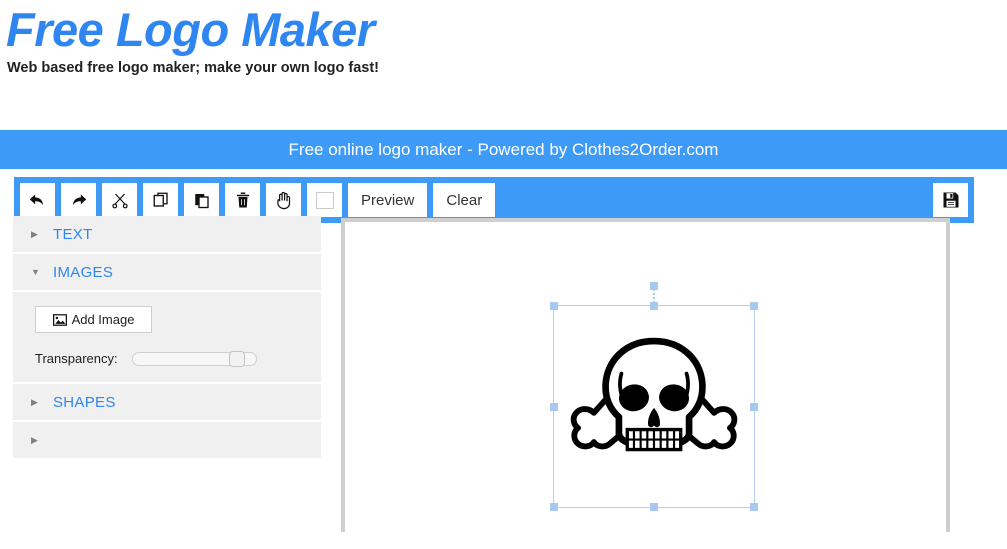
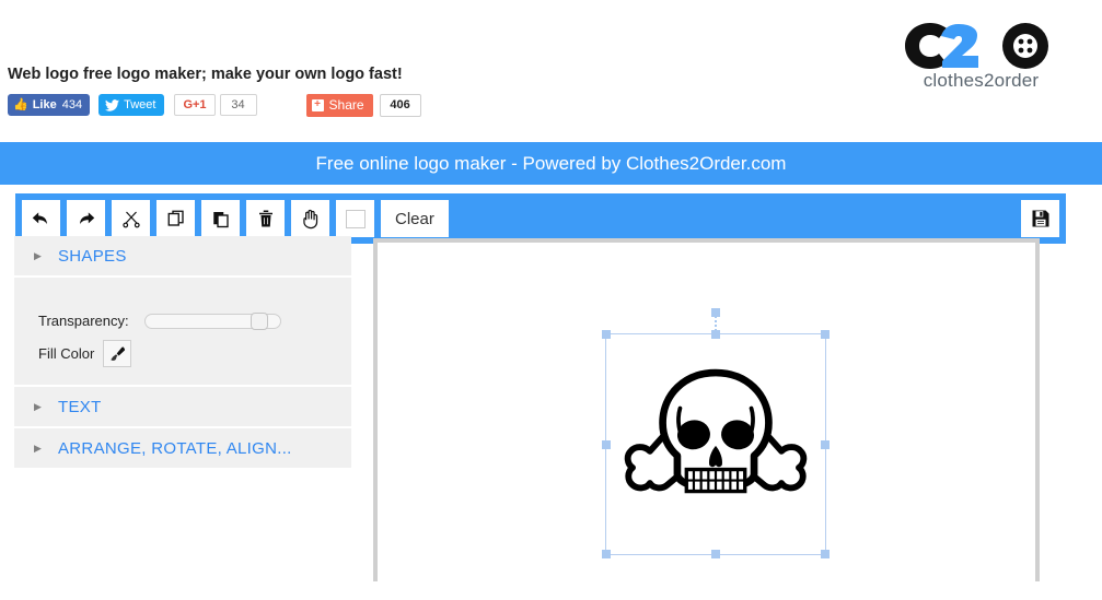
- Free Logo Maker
- Web based free logo maker; make your own logo fast!
+ Web logo free logo maker; make your own logo fast!
+ 👍
+ Like
+ 434
+ Tweet
+ G+1
+ 34
+ +
+ Share
+ 406
+ clothes2order
  Free online logo maker - Powered by Clothes2Order.com
- Preview
  Clear
  ▶
- TEXT
+ SHAPES
- ▼
- IMAGES
- Add Image
  Transparency:
+ Fill Color
  ▶
- SHAPES
+ TEXT
  ▶
+ ARRANGE, ROTATE, ALIGN...
